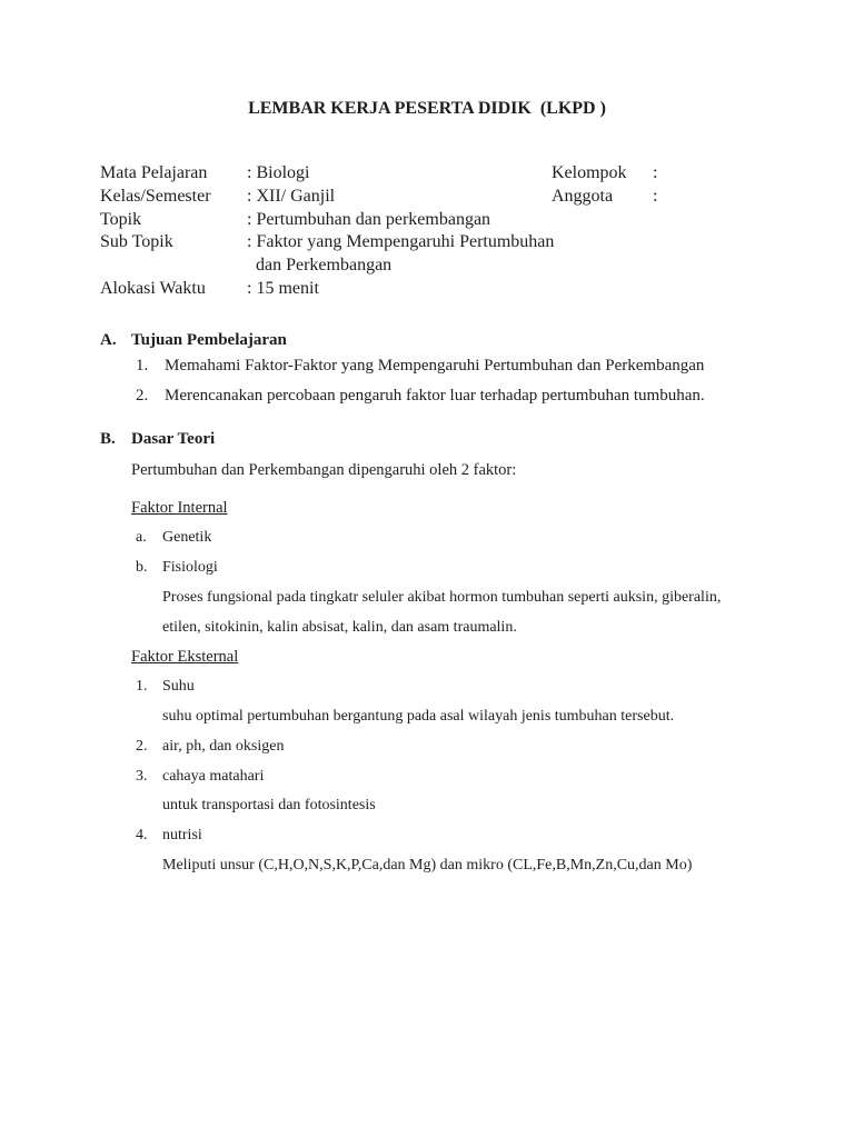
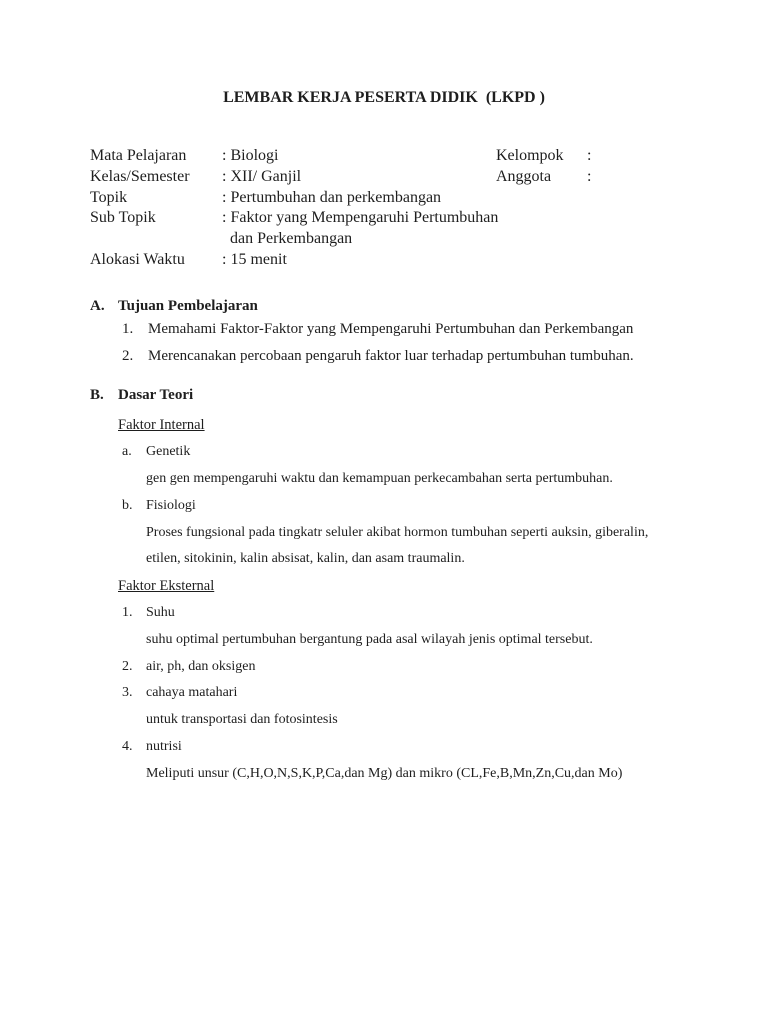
  LEMBAR KERJA PESERTA DIDIK (LKPD )
  Mata Pelajaran
  : Biologi
  Kelas/Semester
  : XII/ Ganjil
  Topik
  : Pertumbuhan dan perkembangan
  Sub Topik
  : Faktor yang Mempengaruhi Pertumbuhan
  dan Perkembangan
  Alokasi Waktu
  : 15 menit
  Kelompok
  :
  Anggota
  :
  A.
  Tujuan Pembelajaran
  1.
  Memahami Faktor-Faktor yang Mempengaruhi Pertumbuhan dan Perkembangan
  2.
  Merencanakan percobaan pengaruh faktor luar terhadap pertumbuhan tumbuhan.
  B.
  Dasar Teori
- Pertumbuhan dan Perkembangan dipengaruhi oleh 2 faktor:
  Faktor Internal
  a.
  Genetik
+ gen gen mempengaruhi waktu dan kemampuan perkecambahan serta pertumbuhan.
  b.
  Fisiologi
  Proses fungsional pada tingkatr seluler akibat hormon tumbuhan seperti auksin, giberalin,
  etilen, sitokinin, kalin absisat, kalin, dan asam traumalin.
  Faktor Eksternal
  1.
  Suhu
- suhu optimal pertumbuhan bergantung pada asal wilayah jenis tumbuhan tersebut.
+ suhu optimal pertumbuhan bergantung pada asal wilayah jenis optimal tersebut.
  2.
  air, ph, dan oksigen
  3.
  cahaya matahari
  untuk transportasi dan fotosintesis
  4.
  nutrisi
  Meliputi unsur (C,H,O,N,S,K,P,Ca,dan Mg) dan mikro (CL,Fe,B,Mn,Zn,Cu,dan Mo)
